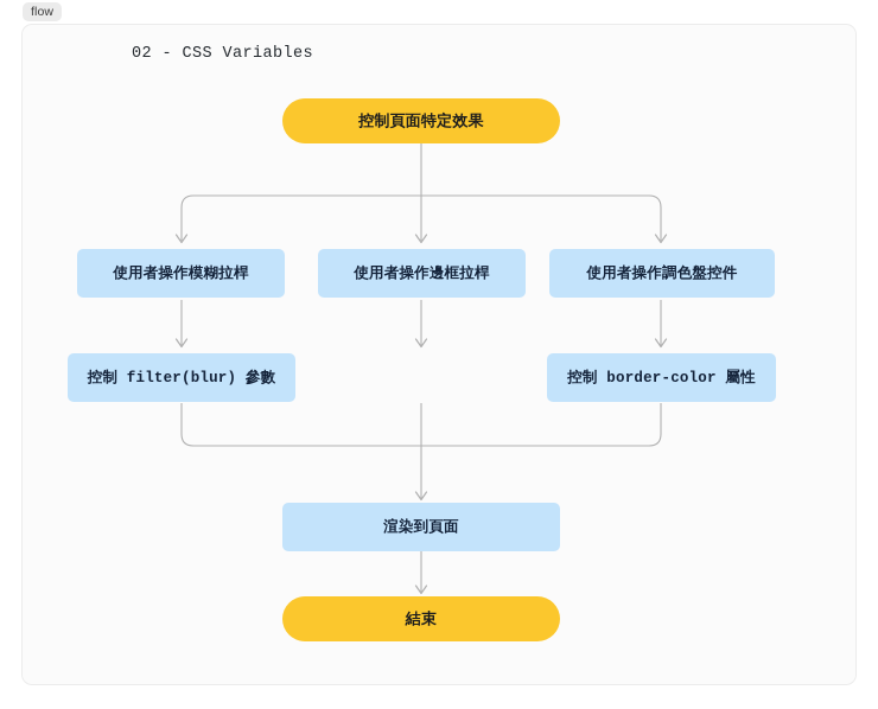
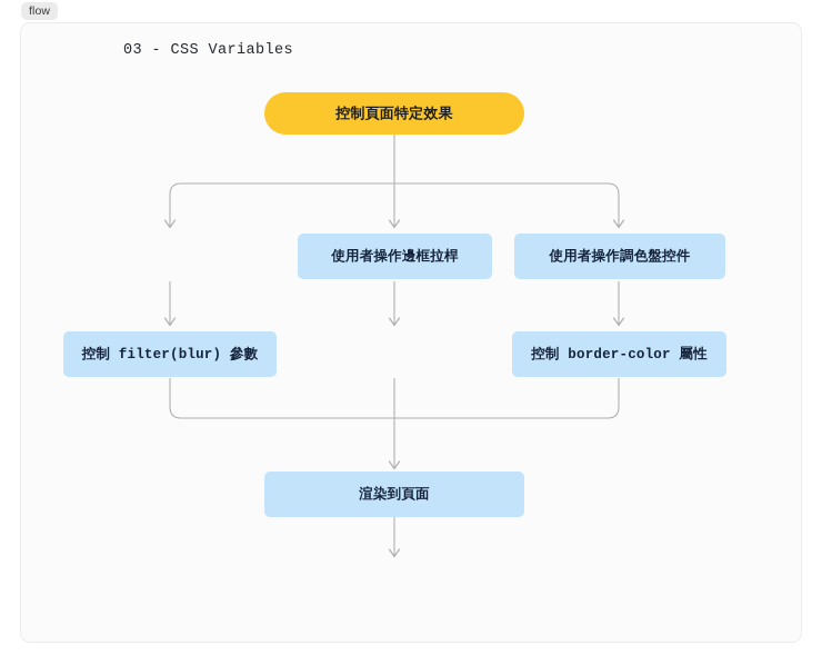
  flow
- 02 - CSS Variables
+ 03 - CSS Variables
  控制頁面特定效果
- 使用者操作模糊拉桿
  使用者操作邊框拉桿
  使用者操作調色盤控件
  控制 filter(blur) 參數
  控制 border-color 屬性
  渲染到頁面
- 結束
